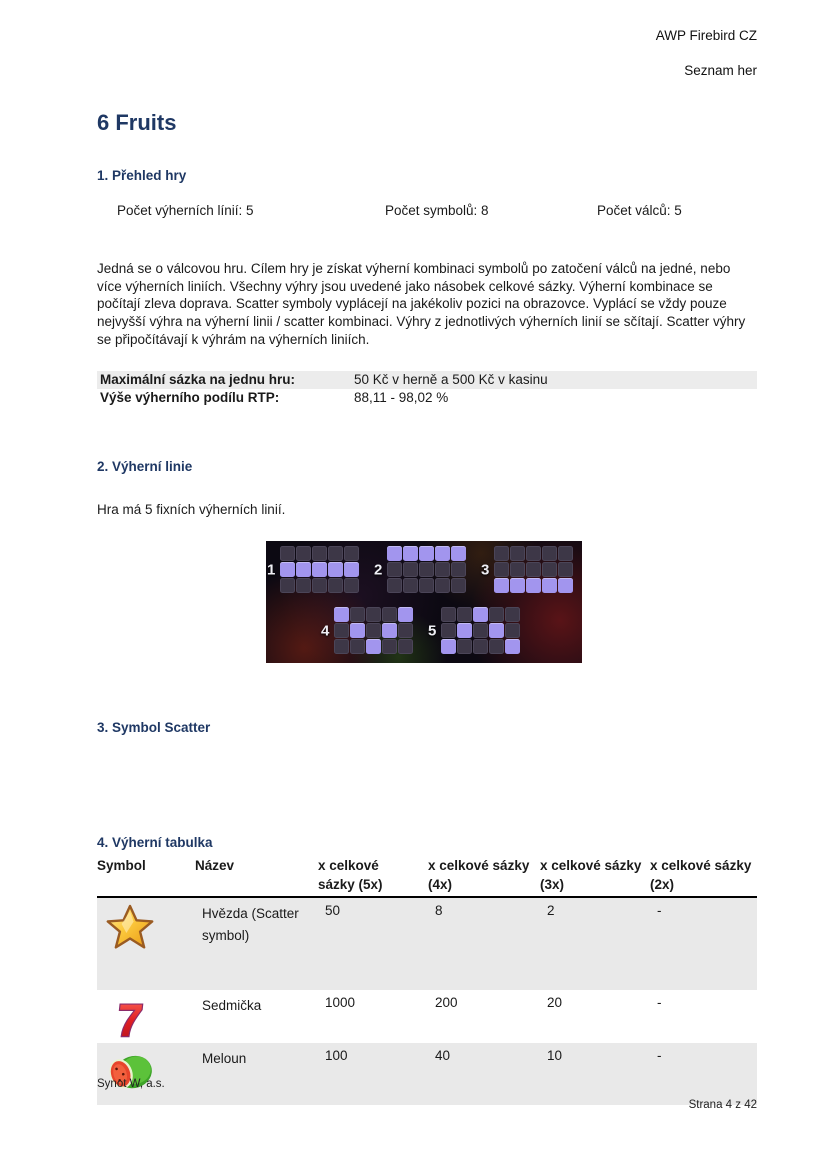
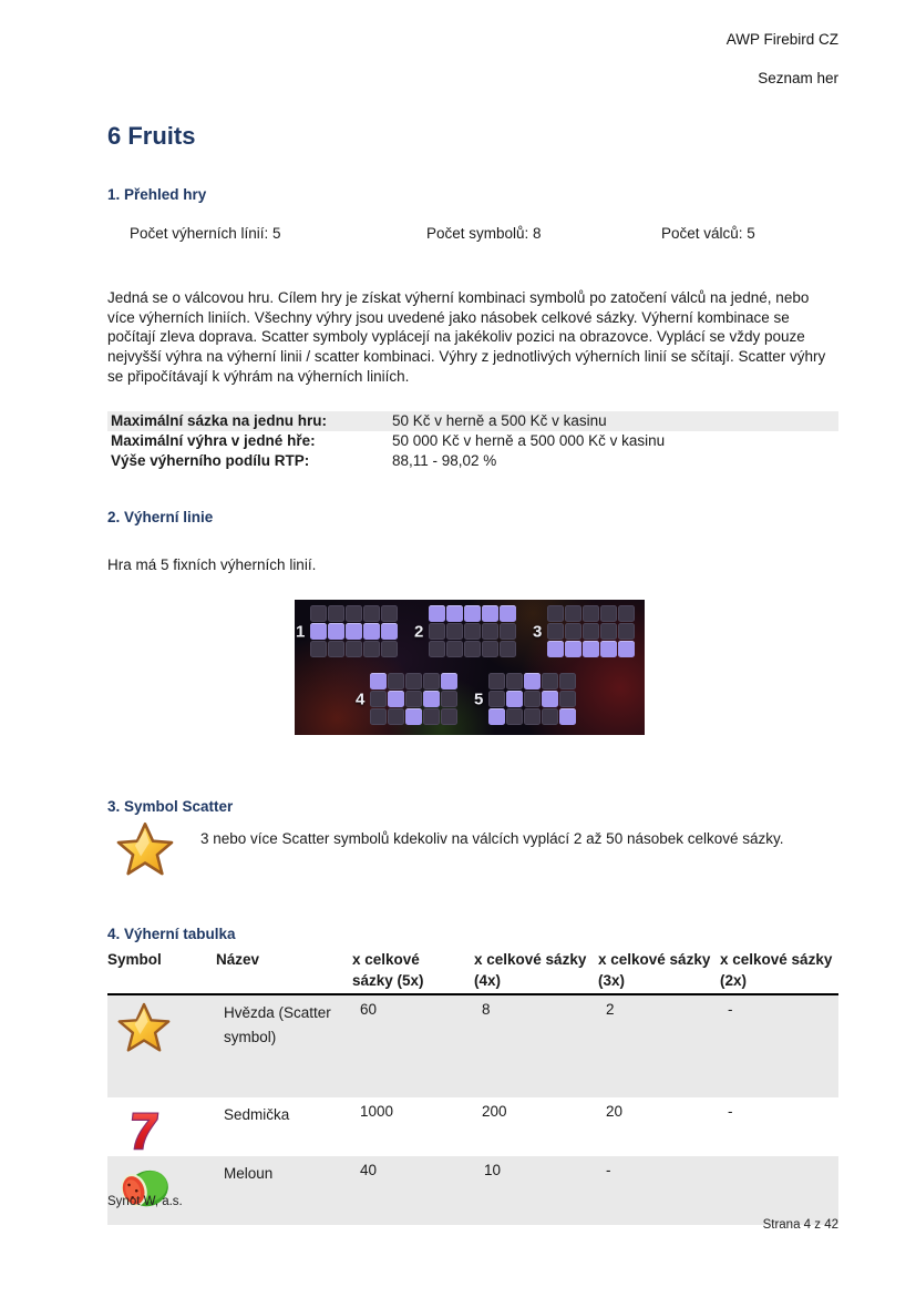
  AWP Firebird CZ
  Seznam her
  6 Fruits
  1. Přehled hry
  Počet výherních línií: 5
  Počet symbolů: 8
  Počet válců: 5
  Jedná se o válcovou hru. Cílem hry je získat výherní kombinaci symbolů po zatočení válců na jedné, nebo více výherních liniích. Všechny výhry jsou uvedené jako násobek celkové sázky. Výherní kombinace se počítají zleva doprava. Scatter symboly vyplácejí na jakékoliv pozici na obrazovce. Vyplácí se vždy pouze nejvyšší výhra na výherní linii / scatter kombinaci. Výhry z jednotlivých výherních linií se sčítají. Scatter výhry se připočítávají k výhrám na výherních liniích.
  Maximální sázka na jednu hru:
  50 Kč v herně a 500 Kč v kasinu
+ Maximální výhra v jedné hře:
+ 50 000 Kč v herně a 500 000 Kč v kasinu
  Výše výherního podílu RTP:
  88,11 - 98,02 %
  2. Výherní linie
  Hra má 5 fixních výherních linií.
  1
  2
  3
  4
  5
  3. Symbol Scatter
+ 3 nebo více Scatter symbolů kdekoliv na válcích vyplácí 2 až 50 násobek celkové sázky.
  4. Výherní tabulka
  Symbol
  Název
  x celkové
  sázky (5x)
  x celkové sázky
  (4x)
  x celkové sázky
  (3x)
  x celkové sázky
  (2x)
  Hvězda (Scatter symbol)
- 50
+ 60
  8
  2
  -
  Sedmička
  1000
  200
  20
  -
  Meloun
- 100
  40
  10
  -
  Synot W, a.s.
  Strana 4 z 42
